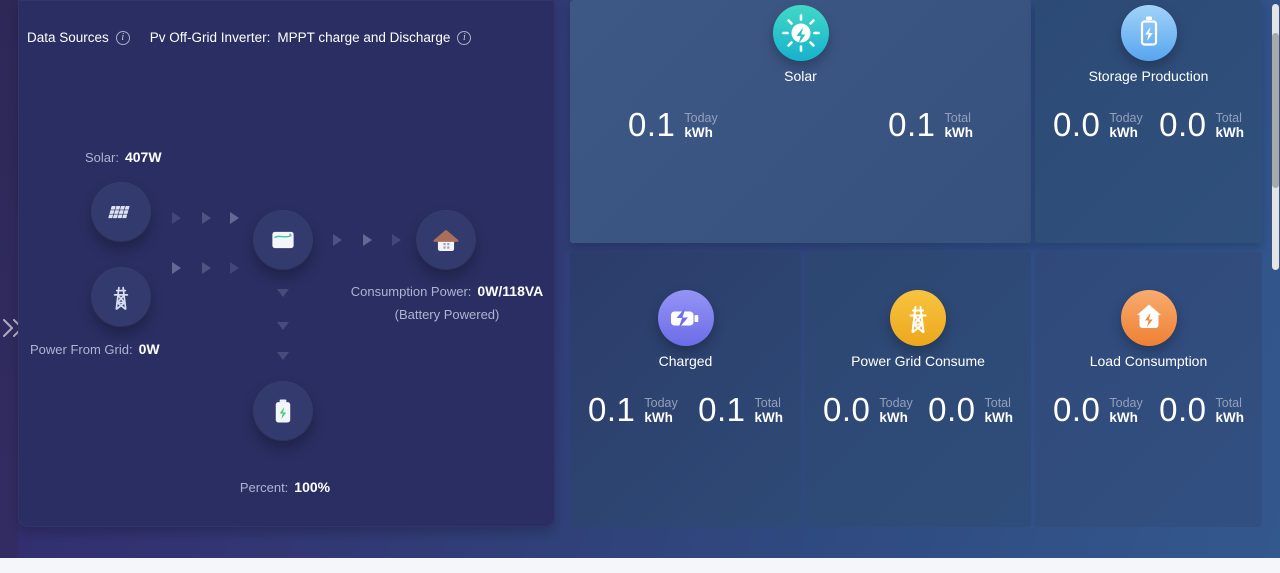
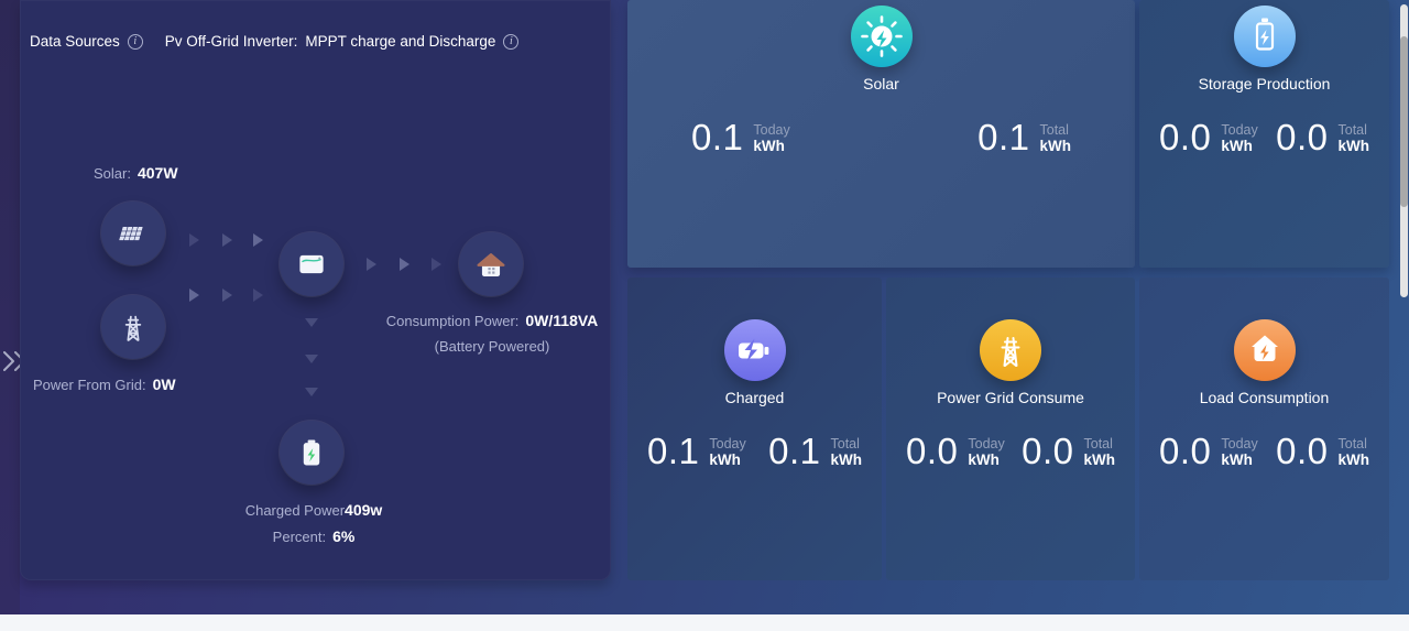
  Data Sources
  i
  Pv Off-Grid Inverter:
  MPPT charge and Discharge
  i
  Solar: 407W
  Power From Grid: 0W
  Consumption Power: 0W/118VA
  (Battery Powered)
+ Charged Power409w
- Percent: 100%
+ Percent: 6%
  Solar
  0.1
  Today
  kWh
  0.1
  Total
  kWh
  Storage Production
  0.0
  Today
  kWh
  0.0
  Total
  kWh
  Charged
  0.1
  Today
  kWh
  0.1
  Total
  kWh
  Power Grid Consume
  0.0
  Today
  kWh
  0.0
  Total
  kWh
  Load Consumption
  0.0
  Today
  kWh
  0.0
  Total
  kWh
